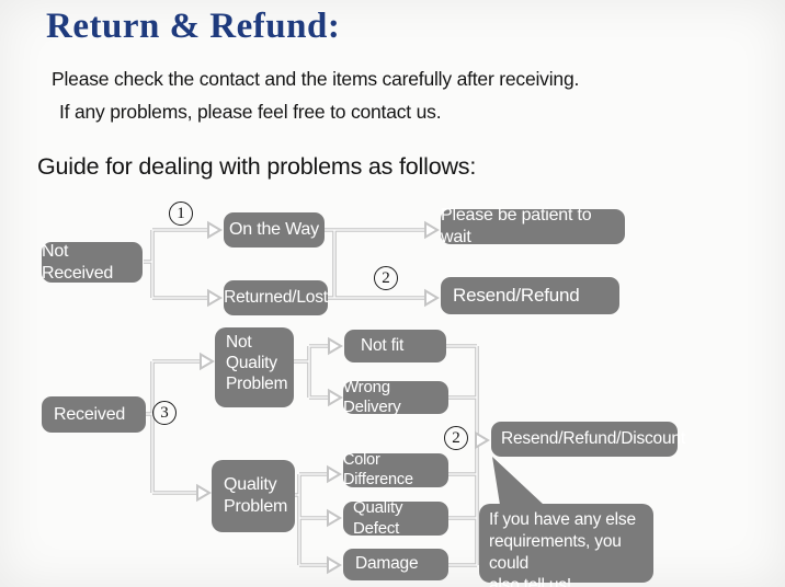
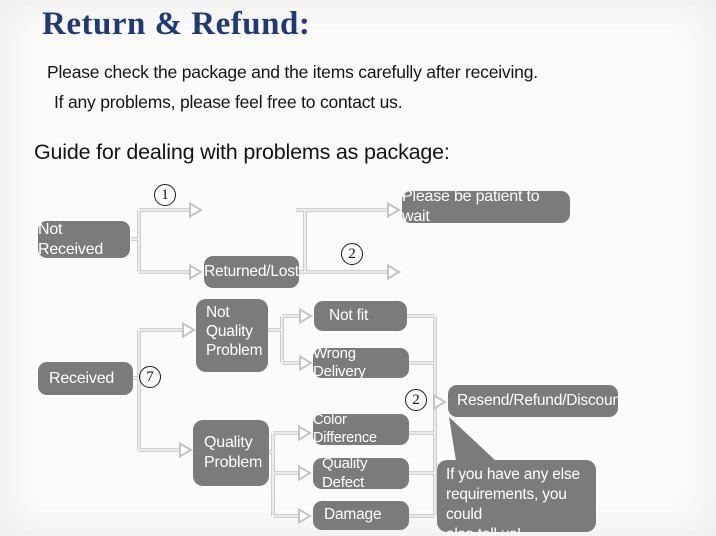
  Return & Refund:
- Please check the contact and the items carefully after receiving.
+ Please check the package and the items carefully after receiving.
  If any problems, please feel free to contact us.
- Guide for dealing with problems as follows:
+ Guide for dealing with problems as package:
  Not Received
- On the Way
  Returned/Lost
  Please be patient to wait
- Resend/Refund
  Received
  Not
  Quality
  Problem
  Not fit
  Wrong Delivery
  Quality
  Problem
  Color Difference
  Quality Defect
  Damage
  Resend/Refund/Discount
  If you have any else
  requirements, you could
  also tell us!
  1
  2
- 3
+ 7
  2
